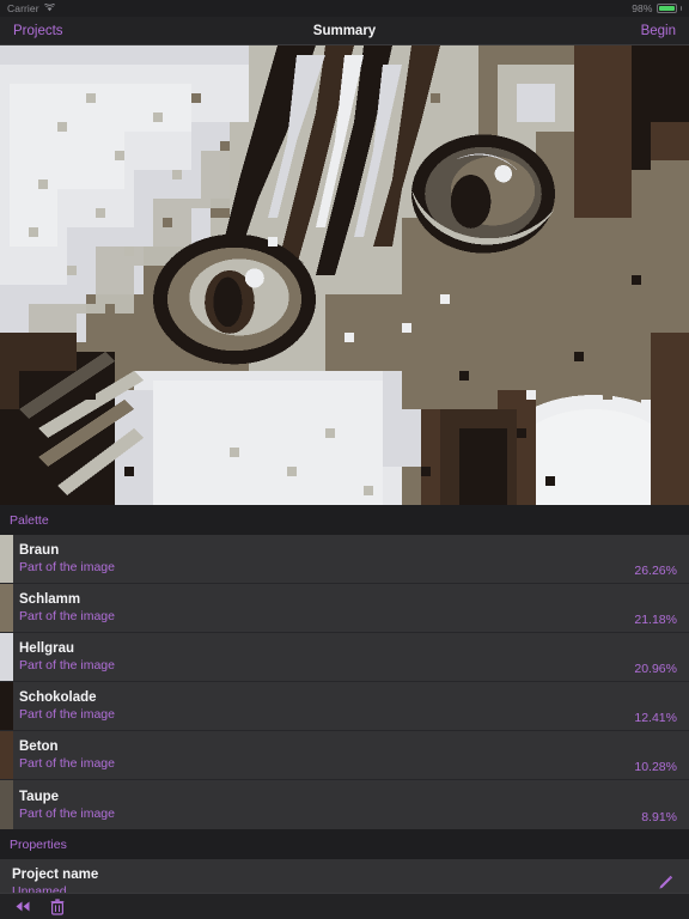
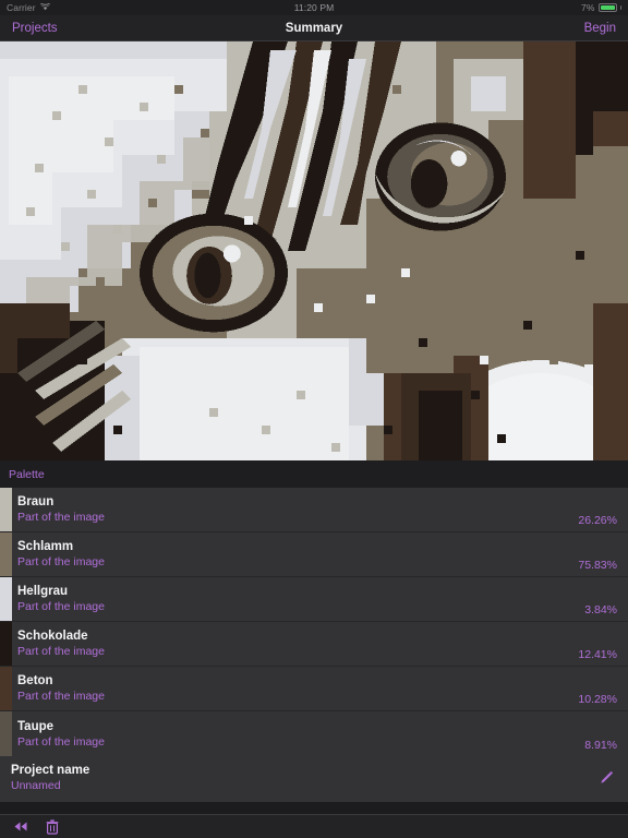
  Carrier
+ 11:20 PM
- 98%
+ 7%
  Projects
  Summary
  Begin
  Palette
  Braun
  Part of the image
  26.26%
  Schlamm
  Part of the image
- 21.18%
+ 75.83%
  Hellgrau
  Part of the image
- 20.96%
+ 3.84%
  Schokolade
  Part of the image
  12.41%
  Beton
  Part of the image
  10.28%
  Taupe
  Part of the image
  8.91%
- Properties
  Project name
  Unnamed
